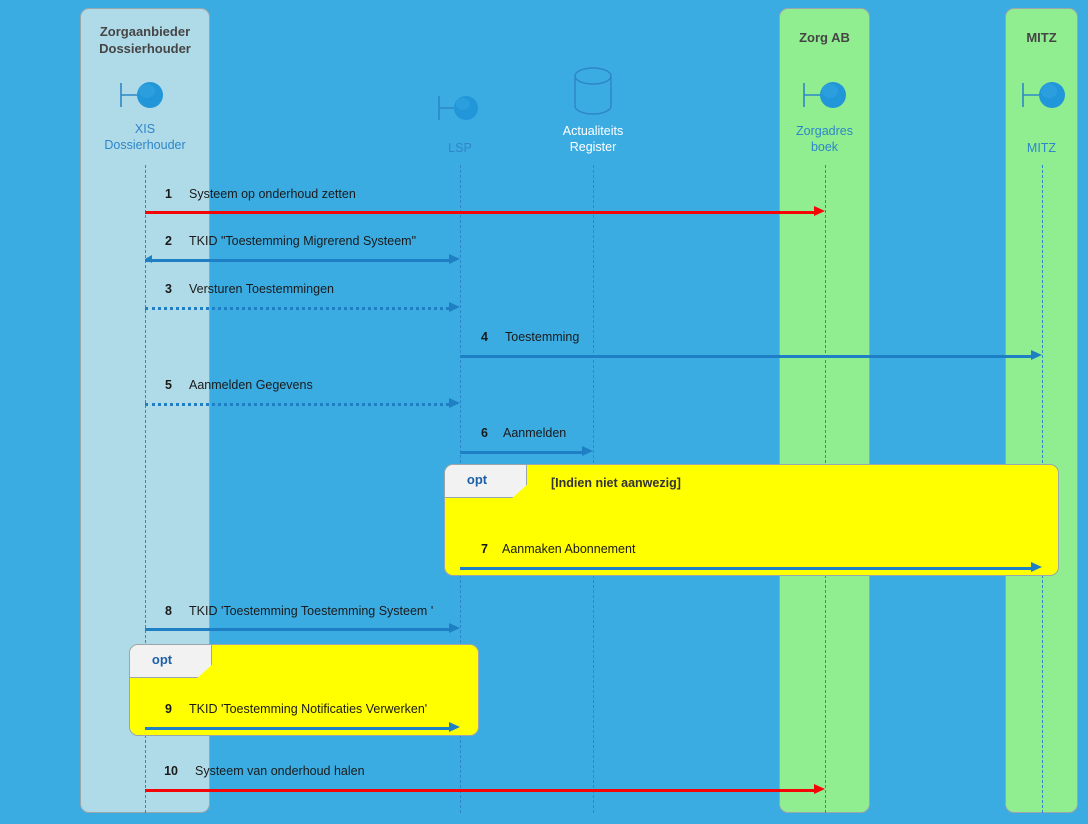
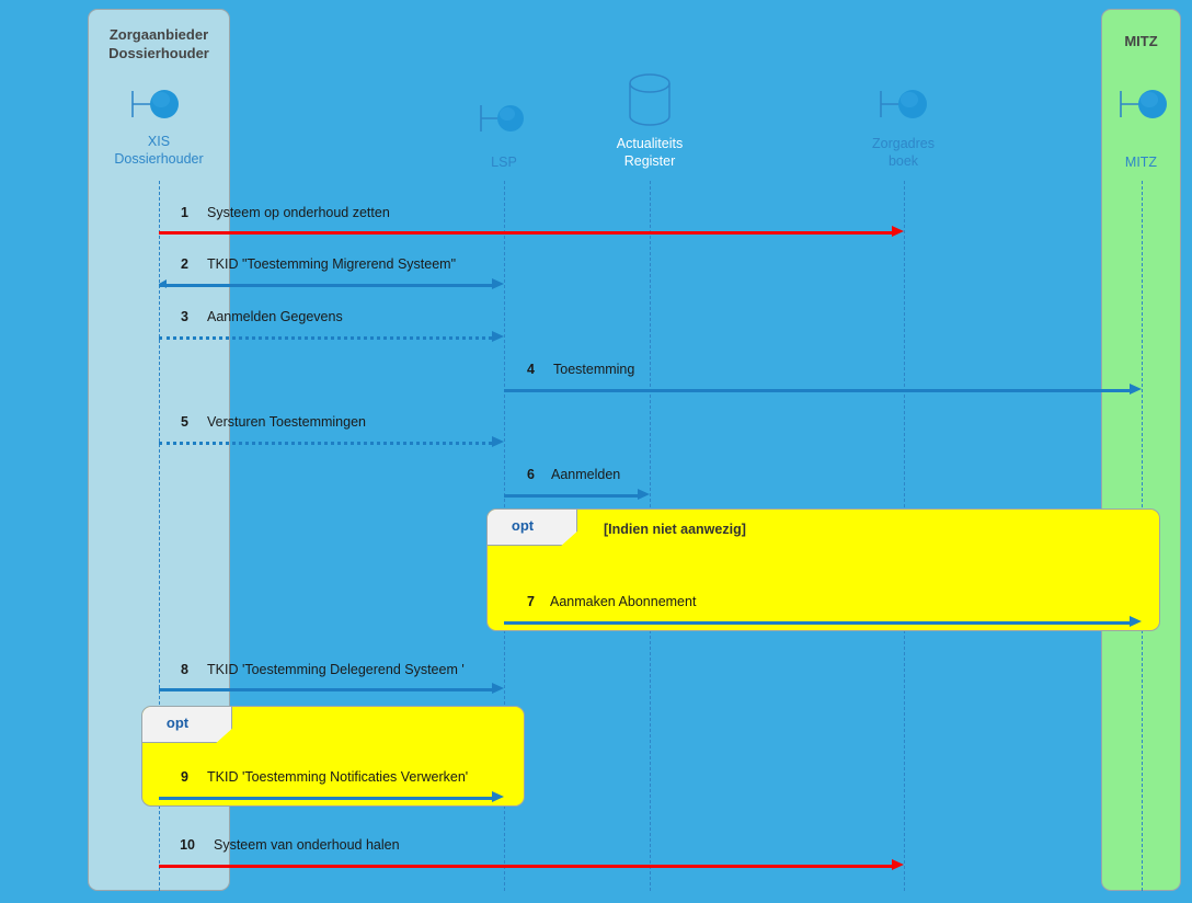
  Zorgaanbieder
  Dossierhouder
- Zorg AB
  MITZ
  XIS
  Dossierhouder
  LSP
  Actualiteits
  Register
  Zorgadres
  boek
  MITZ
  opt
  [Indien niet aanwezig]
  opt
  1
  Systeem op onderhoud zetten
  2
  TKID "Toestemming Migrerend Systeem"
  3
- Versturen Toestemmingen
+ Aanmelden Gegevens
  4
  Toestemming
  5
- Aanmelden Gegevens
+ Versturen Toestemmingen
  6
  Aanmelden
  7
  Aanmaken Abonnement
  8
- TKID 'Toestemming Toestemming Systeem '
+ TKID 'Toestemming Delegerend Systeem '
  9
  TKID 'Toestemming Notificaties Verwerken'
  10
  Systeem van onderhoud halen
